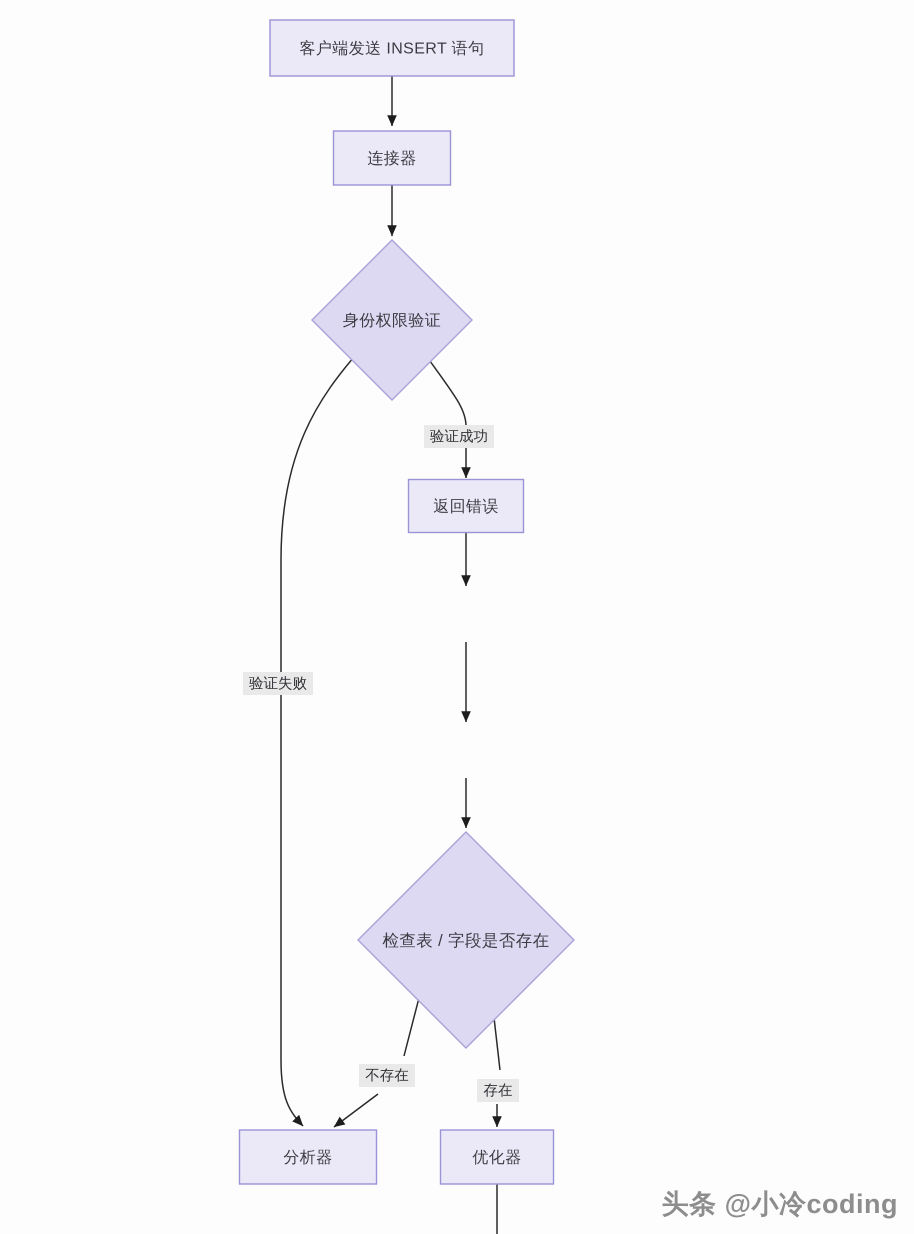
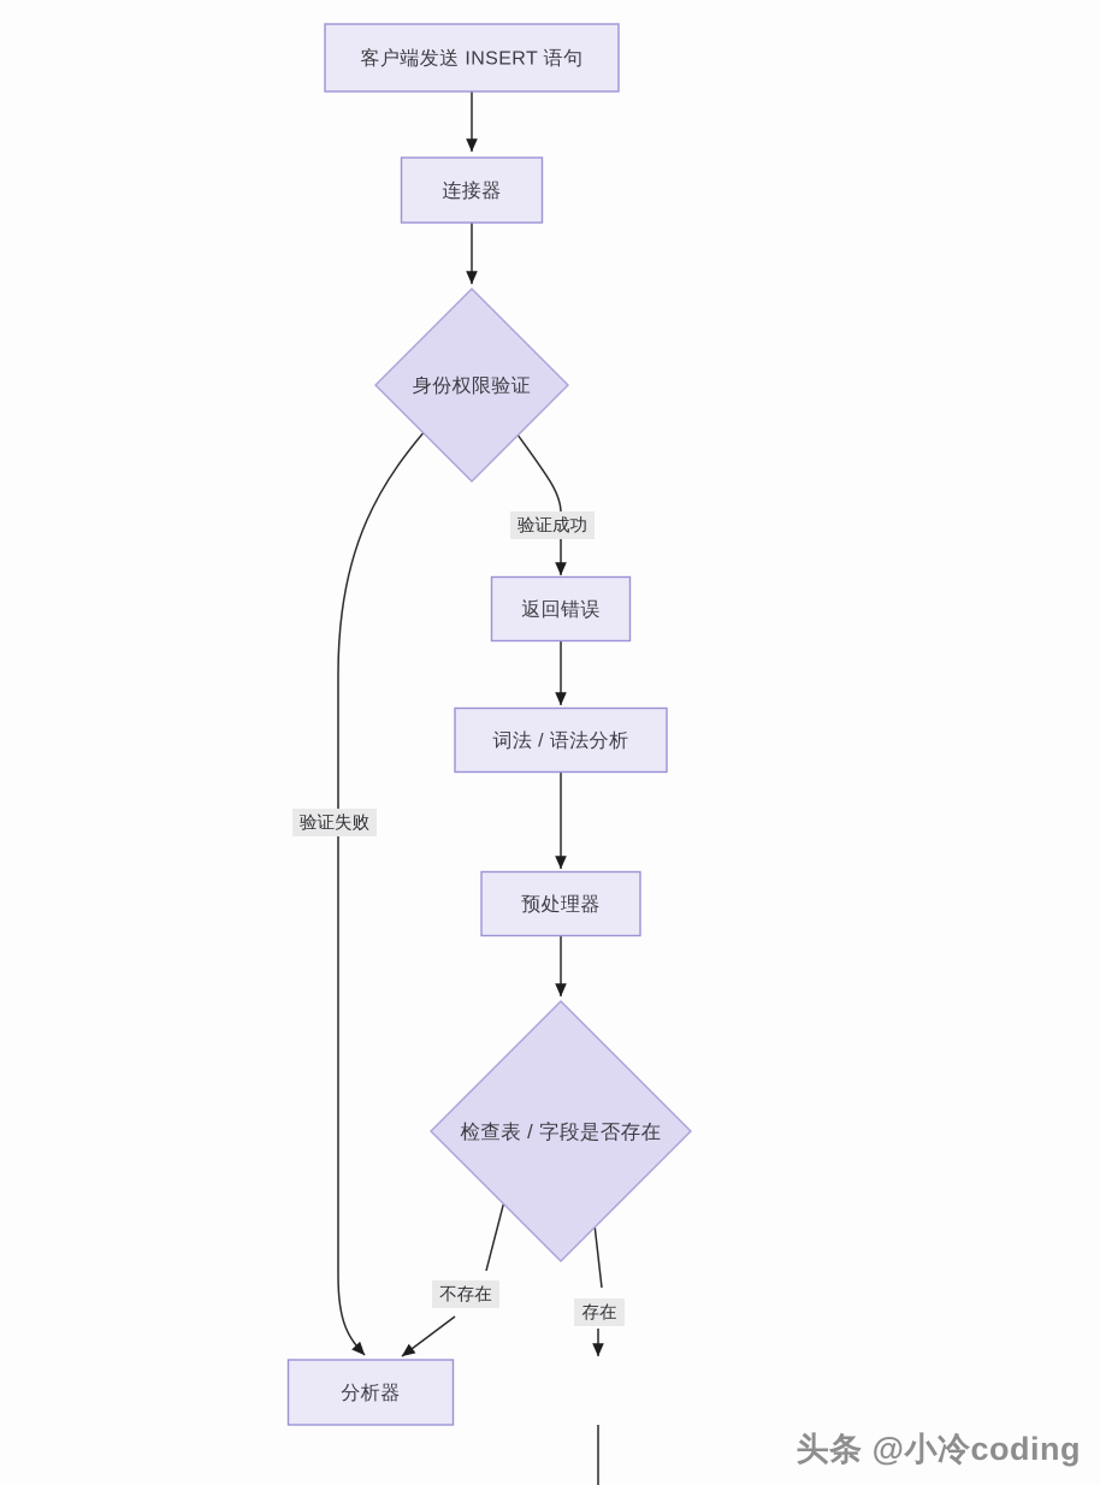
  客户端发送 INSERT 语句
  连接器
  身份权限验证
  返回错误
+ 词法 / 语法分析
+ 预处理器
  检查表 / 字段是否存在
  分析器
- 优化器
  验证成功
  验证失败
  不存在
  存在
  头条 @小冷coding
